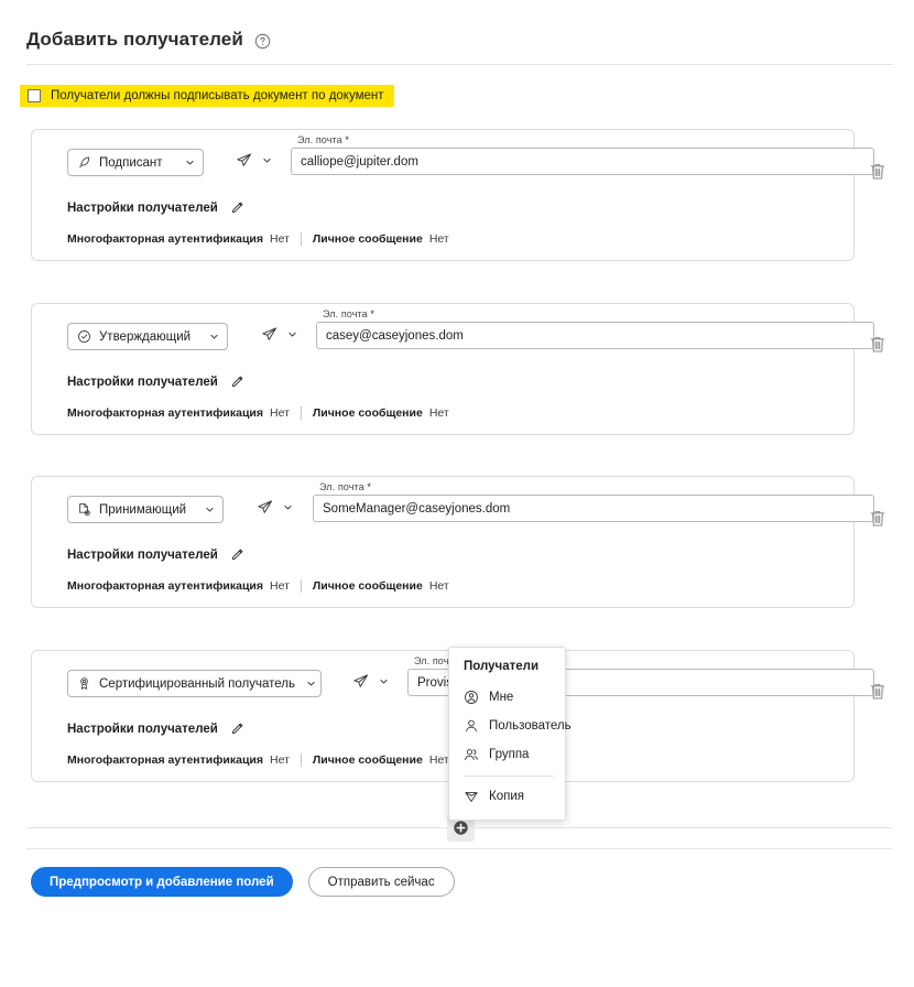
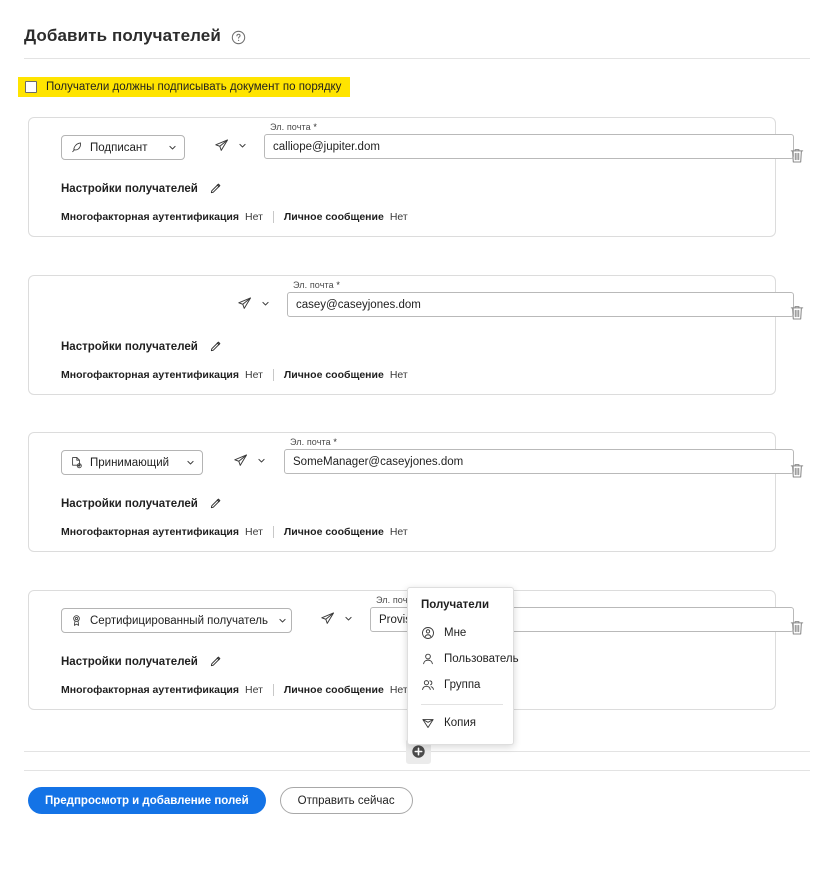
  Добавить получателей
- Получатели должны подписывать документ по документ
+ Получатели должны подписывать документ по порядку
  Подписант
  Эл. почта *
  calliope@jupiter.dom
  Настройки получателей
  Многофакторная аутентификация
  Нет
  Личное сообщение
  Нет
- Утверждающий
  Эл. почта *
  casey@caseyjones.dom
  Настройки получателей
  Многофакторная аутентификация
  Нет
  Личное сообщение
  Нет
  Принимающий
  Эл. почта *
  SomeManager@caseyjones.dom
  Настройки получателей
  Многофакторная аутентификация
  Нет
  Личное сообщение
  Нет
  Сертифицированный получатель
  Настройки получателей
  Многофакторная аутентификация
  Нет
  Личное сообщение
  Нет
  Получатели
  Мне
  Пользователь
  Группа
  Копия
  Предпросмотр и добавление полей
  Отправить сейчас
